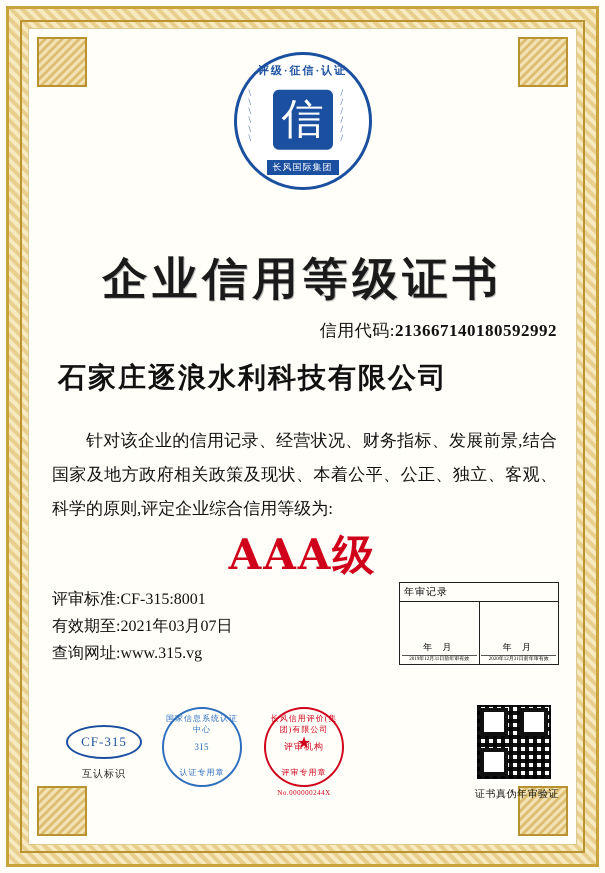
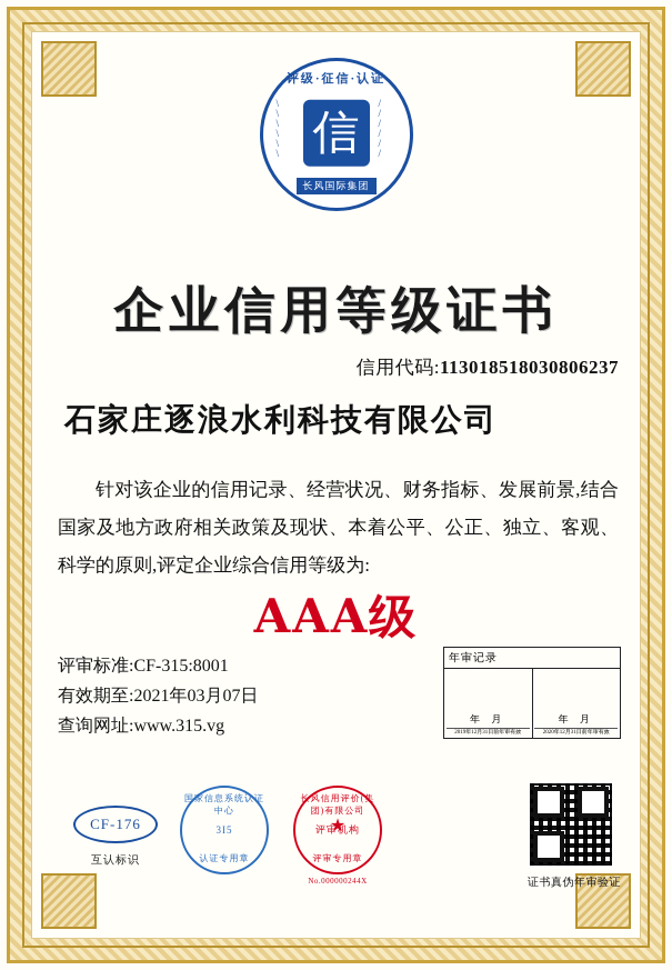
  评级·征信·认证
  \
  \
  \
  \
  \
  \
  /
  /
  /
  /
  /
  /
  信
  长风国际集团
  企业信用等级证书
- 信用代码:213667140180592992
+ 信用代码:113018518030806237
  石家庄逐浪水利科技有限公司
  针对该企业的信用记录、经营状况、财务指标、发展前景,结合国家及地方政府相关政策及现状、本着公平、公正、独立、客观、科学的原则,评定企业综合信用等级为:
  AAA级
  评审标准:CF-315:8001
  有效期至:2021年03月07日
  查询网址:www.315.vg
  年审记录
  年 月
  年 月
- CF-315
+ CF-176
  互认标识
  国家信息系统认证中心
  3I5
  认证专用章
  长风信用评价(集团)有限公司
  ★
  评审机构
  评审专用章
  No.000000244X
  证书真伪年审验证
